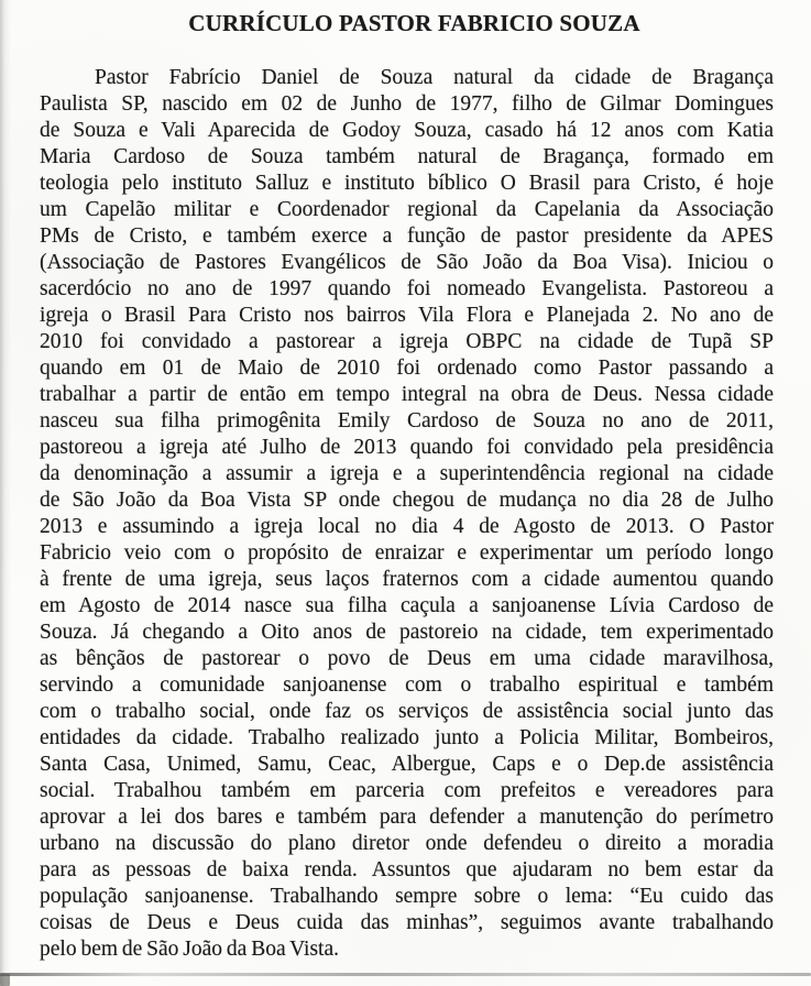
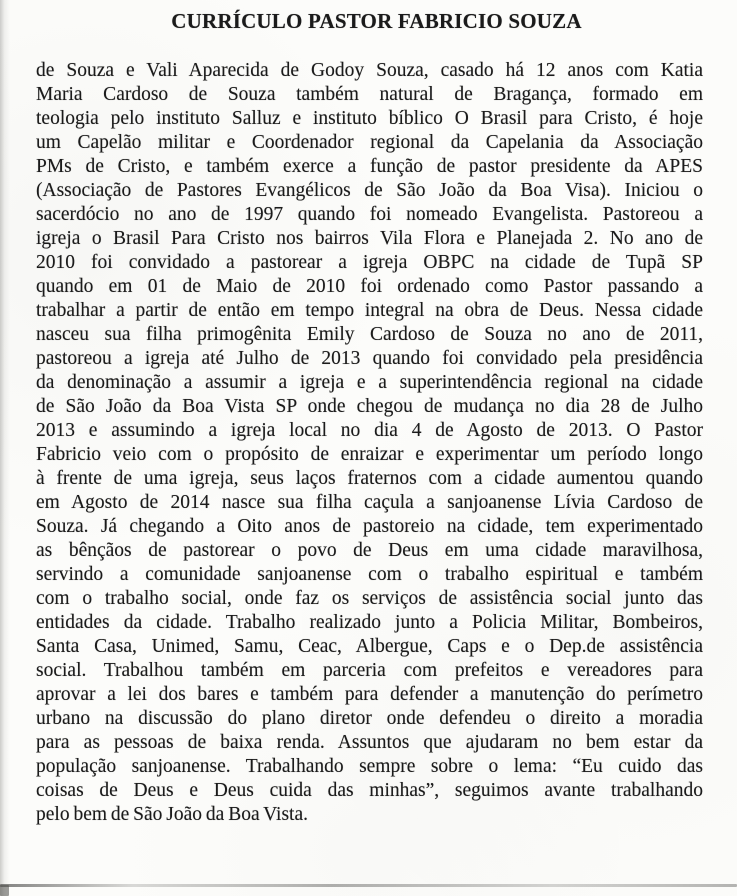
  CURRÍCULO PASTOR FABRICIO SOUZA
- Pastor Fabrício Daniel de Souza natural da cidade de Bragança
- Paulista SP, nascido em 02 de Junho de 1977, filho de Gilmar Domingues
  de Souza e Vali Aparecida de Godoy Souza, casado há 12 anos com Katia
  Maria Cardoso de Souza também natural de Bragança, formado em
  teologia pelo instituto Salluz e instituto bíblico O Brasil para Cristo, é hoje
  um Capelão militar e Coordenador regional da Capelania da Associação
  PMs de Cristo, e também exerce a função de pastor presidente da APES
  (Associação de Pastores Evangélicos de São João da Boa Visa). Iniciou o
  sacerdócio no ano de 1997 quando foi nomeado Evangelista. Pastoreou a
  igreja o Brasil Para Cristo nos bairros Vila Flora e Planejada 2. No ano de
  2010 foi convidado a pastorear a igreja OBPC na cidade de Tupã SP
  quando em 01 de Maio de 2010 foi ordenado como Pastor passando a
  trabalhar a partir de então em tempo integral na obra de Deus. Nessa cidade
  nasceu sua filha primogênita Emily Cardoso de Souza no ano de 2011,
  pastoreou a igreja até Julho de 2013 quando foi convidado pela presidência
  da denominação a assumir a igreja e a superintendência regional na cidade
  de São João da Boa Vista SP onde chegou de mudança no dia 28 de Julho
  2013 e assumindo a igreja local no dia 4 de Agosto de 2013. O Pastor
  Fabricio veio com o propósito de enraizar e experimentar um período longo
  à frente de uma igreja, seus laços fraternos com a cidade aumentou quando
  em Agosto de 2014 nasce sua filha caçula a sanjoanense Lívia Cardoso de
  Souza. Já chegando a Oito anos de pastoreio na cidade, tem experimentado
  as bênçãos de pastorear o povo de Deus em uma cidade maravilhosa,
  servindo a comunidade sanjoanense com o trabalho espiritual e também
  com o trabalho social, onde faz os serviços de assistência social junto das
  entidades da cidade. Trabalho realizado junto a Policia Militar, Bombeiros,
  Santa Casa, Unimed, Samu, Ceac, Albergue, Caps e o Dep.de assistência
  social. Trabalhou também em parceria com prefeitos e vereadores para
  aprovar a lei dos bares e também para defender a manutenção do perímetro
  urbano na discussão do plano diretor onde defendeu o direito a moradia
  para as pessoas de baixa renda. Assuntos que ajudaram no bem estar da
  população sanjoanense. Trabalhando sempre sobre o lema: “Eu cuido das
  coisas de Deus e Deus cuida das minhas”, seguimos avante trabalhando
  pelo bem de São João da Boa Vista.
